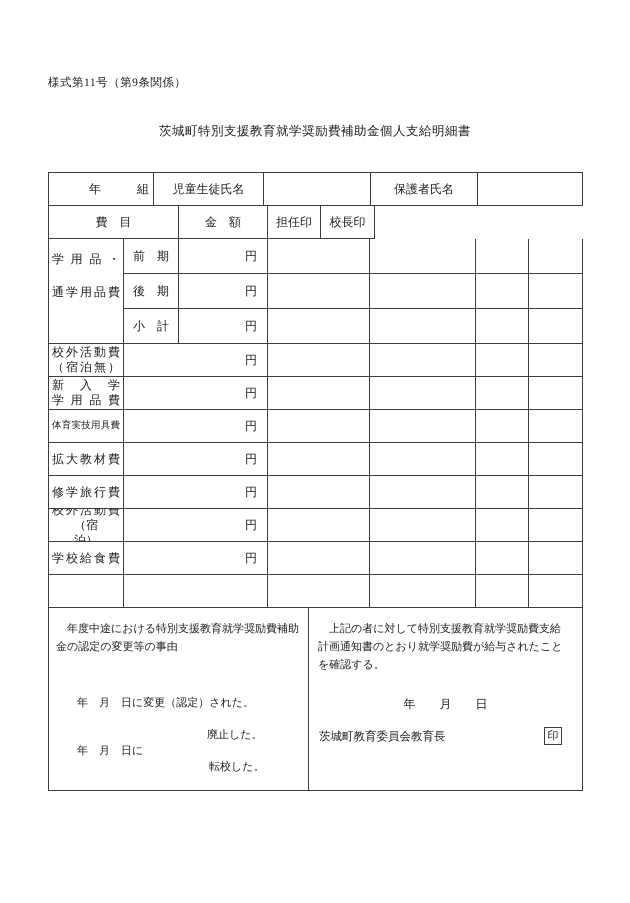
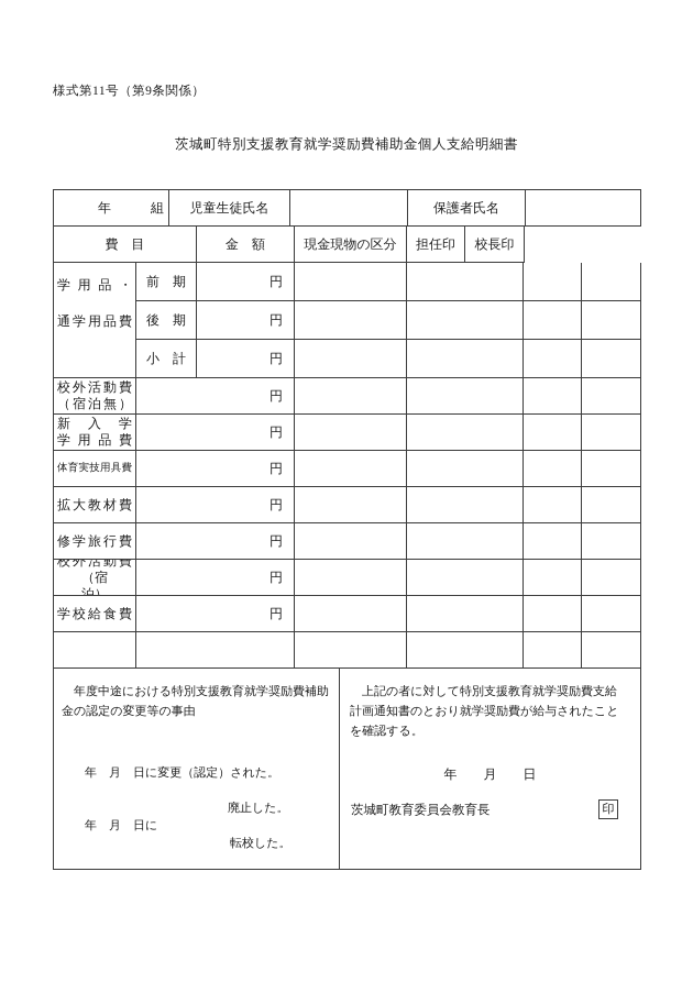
  様式第11号（第9条関係）
  茨城町特別支援教育就学奨励費補助金個人支給明細書
  年 組
  児童生徒氏名
  保護者氏名
  費 目
  金 額
+ 現金現物の区分
  担任印
  校長印
  学用品・
  通学用品費
  前 期
  円
  後 期
  円
  小 計
  円
  校外活動費
  （宿泊無）
  円
  新入学
  学用品費
  円
  体育実技用具費
  円
  拡大教材費
  円
  修学旅行費
  円
  校外活動費
  （宿 泊）
  円
  学校給食費
  円
  年度中途における特別支援教育就学奨励費補助
  金の認定の変更等の事由
  年 月 日に変更（認定）された。
  年 月 日に
  廃止した。
  転校した。
  上記の者に対して特別支援教育就学奨励費支給
  計画通知書のとおり就学奨励費が給与されたこと
  を確認する。
  年 月 日
  茨城町教育委員会教育長
  印
